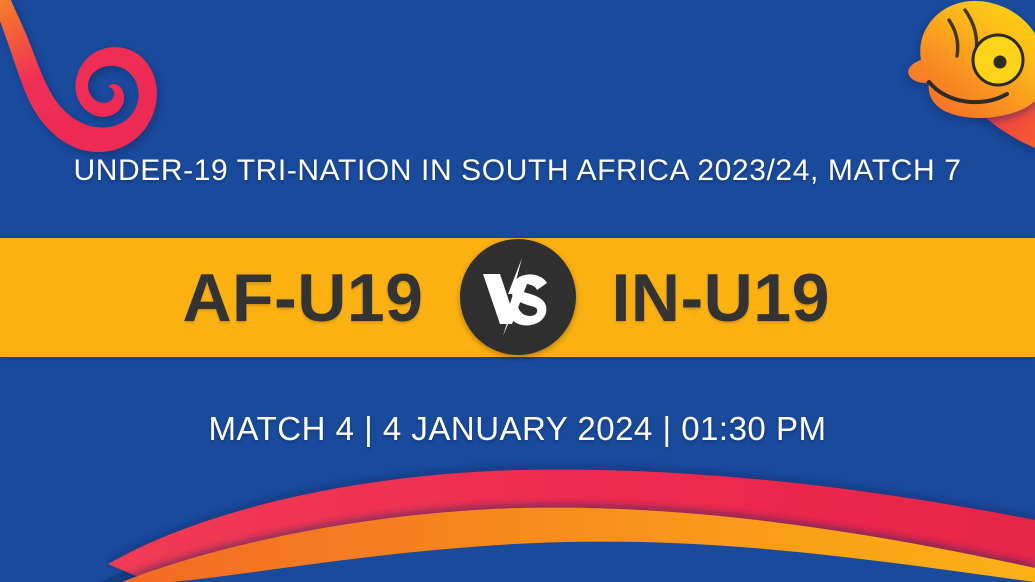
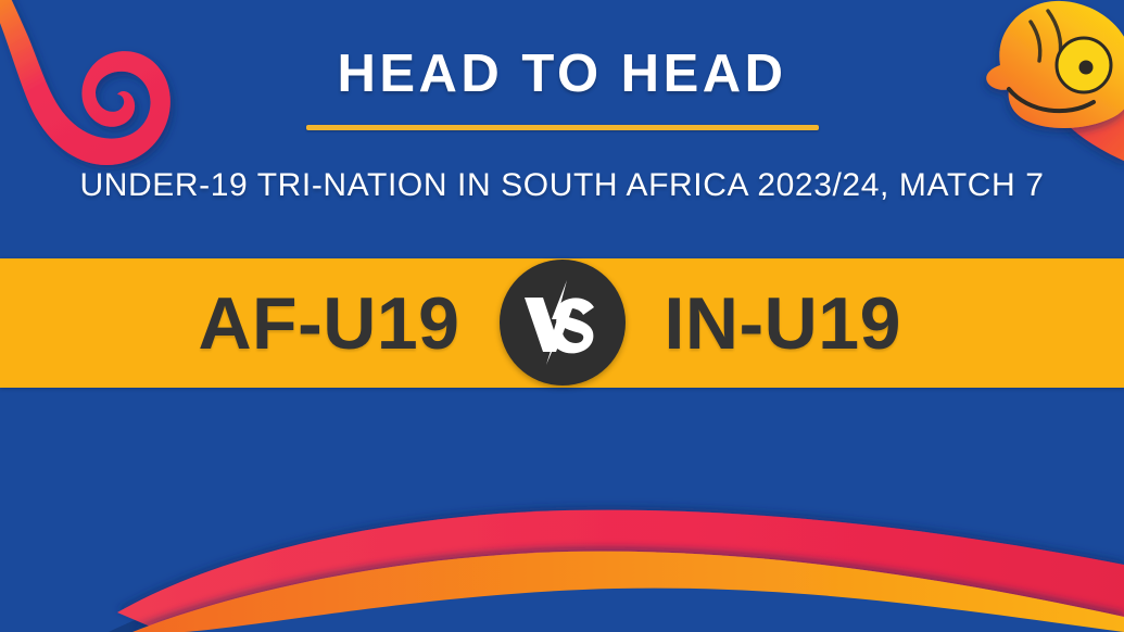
+ HEAD TO HEAD
  UNDER-19 TRI-NATION IN SOUTH AFRICA 2023/24, MATCH 7
  AF-U19
  IN-U19
- MATCH 4 | 4 JANUARY 2024 | 01:30 PM
